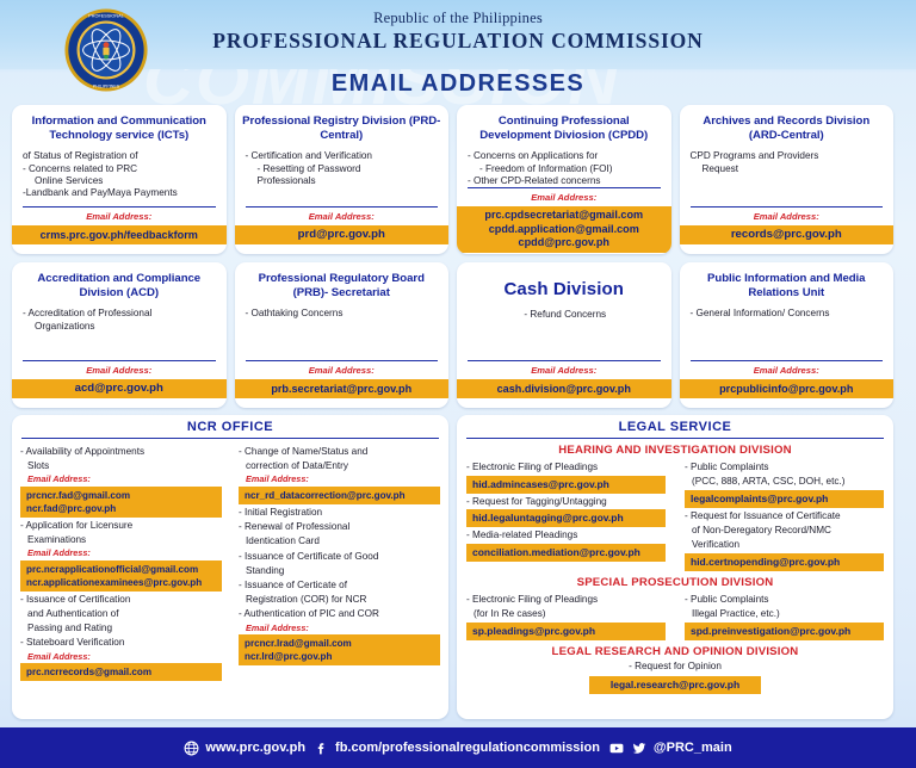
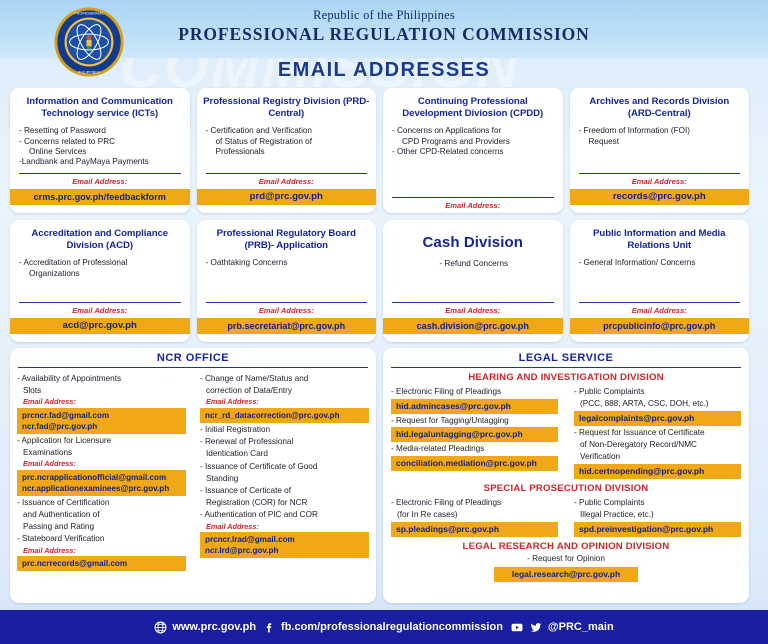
  COMMISSION
  Republic of the Philippines
  PROFESSIONAL REGULATION COMMISSION
  EMAIL ADDRESSES
  Information and Communication Technology service (ICTs)
- of Status of Registration of
+ - Resetting of Password
  - Concerns related to PRC
  Online Services
  -Landbank and PayMaya Payments
  Email Address:
  crms.prc.gov.ph/feedbackform
  Professional Registry Division (PRD-Central)
  - Certification and Verification
- - Resetting of Password
+ of Status of Registration of
  Professionals
  Email Address:
  prd@prc.gov.ph
  Continuing Professional Development Diviosion (CPDD)
  - Concerns on Applications for
- - Freedom of Information (FOI)
+ CPD Programs and Providers
  - Other CPD-Related concerns
  Email Address:
- prc.cpdsecretariat@gmail.com
- cpdd.application@gmail.com
- cpdd@prc.gov.ph
  Archives and Records Division (ARD-Central)
- CPD Programs and Providers
+ - Freedom of Information (FOI)
  Request
  Email Address:
  records@prc.gov.ph
  Accreditation and Compliance Division (ACD)
  - Accreditation of Professional
  Organizations
  Email Address:
  acd@prc.gov.ph
- Professional Regulatory Board (PRB)- Secretariat
+ Professional Regulatory Board (PRB)- Application
  - Oathtaking Concerns
  Email Address:
  prb.secretariat@prc.gov.ph
  Cash Division
  - Refund Concerns
  Email Address:
  cash.division@prc.gov.ph
  Public Information and Media Relations Unit
  - General Information/ Concerns
  Email Address:
  prcpublicinfo@prc.gov.ph
  NCR OFFICE
  - Availability of Appointments
  Slots
  Email Address:
  prcncr.fad@gmail.com
  ncr.fad@prc.gov.ph
  - Application for Licensure
  Examinations
  Email Address:
  prc.ncrapplicationofficial@gmail.com
  ncr.applicationexaminees@prc.gov.ph
  - Issuance of Certification
  and Authentication of
  Passing and Rating
  - Stateboard Verification
  Email Address:
  prc.ncrrecords@gmail.com
  - Change of Name/Status and
  correction of Data/Entry
  Email Address:
  ncr_rd_datacorrection@prc.gov.ph
  - Initial Registration
  - Renewal of Professional
  Identication Card
  - Issuance of Certificate of Good
  Standing
  - Issuance of Certicate of
  Registration (COR) for NCR
  - Authentication of PIC and COR
  Email Address:
  prcncr.lrad@gmail.com
  ncr.lrd@prc.gov.ph
  LEGAL SERVICE
  HEARING AND INVESTIGATION DIVISION
  - Electronic Filing of Pleadings
  hid.admincases@prc.gov.ph
  - Request for Tagging/Untagging
  hid.legaluntagging@prc.gov.ph
  - Media-related Pleadings
  conciliation.mediation@prc.gov.ph
  - Public Complaints
  (PCC, 888, ARTA, CSC, DOH, etc.)
  legalcomplaints@prc.gov.ph
  - Request for Issuance of Certificate
  of Non-Deregatory Record/NMC
  Verification
  hid.certnopending@prc.gov.ph
  SPECIAL PROSECUTION DIVISION
  - Electronic Filing of Pleadings
  (for In Re cases)
  sp.pleadings@prc.gov.ph
  - Public Complaints
  Illegal Practice, etc.)
  spd.preinvestigation@prc.gov.ph
  LEGAL RESEARCH AND OPINION DIVISION
  - Request for Opinion
  legal.research@prc.gov.ph
  www.prc.gov.ph
  fb.com/professionalregulationcommission
  @PRC_main
